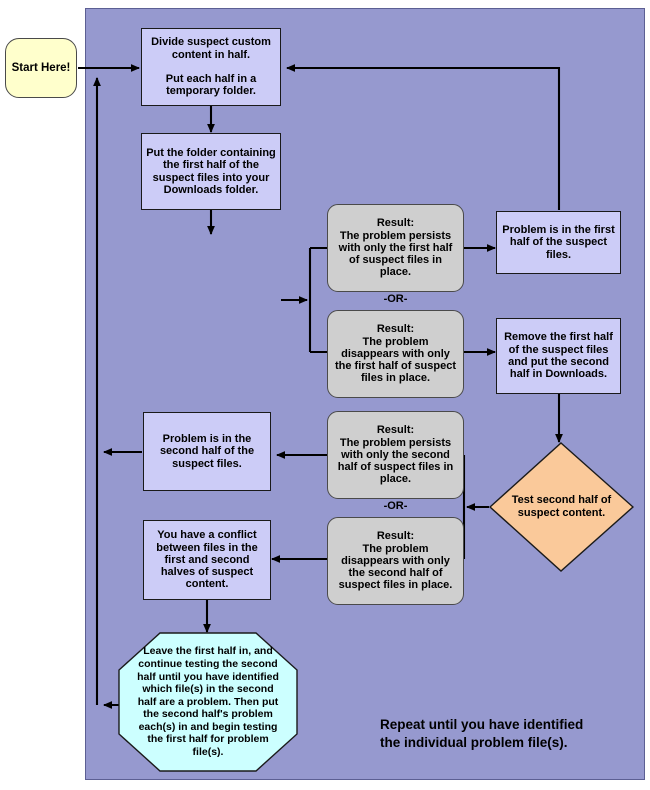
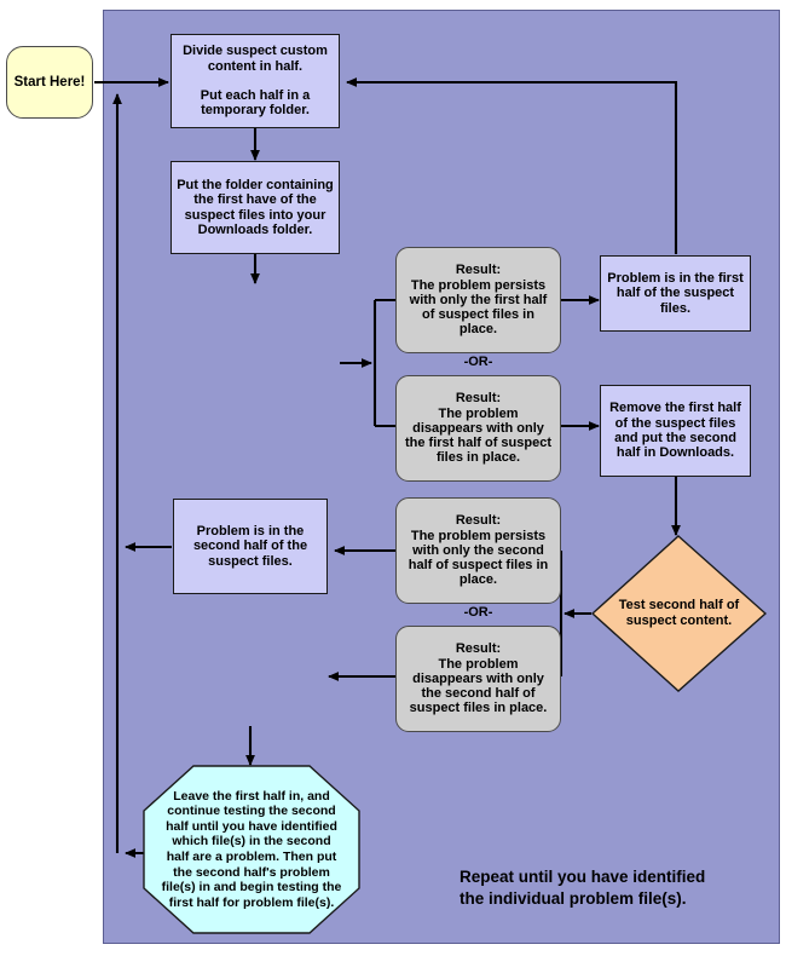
  Start Here!
  Divide suspect custom content in half.
  Put each half in a temporary folder.
- Put the folder containing the first half of the suspect files into your Downloads folder.
+ Put the folder containing the first have of the suspect files into your Downloads folder.
  Result:
  The problem persists with only the first half of suspect files in place.
  -OR-
  Result:
  The problem disappears with only the first half of suspect files in place.
  Problem is in the first half of the suspect files.
  Remove the first half of the suspect files and put the second half in Downloads.
  Test second half of suspect content.
  Result:
  The problem persists with only the second half of suspect files in place.
  -OR-
  Result:
  The problem disappears with only the second half of suspect files in place.
  Problem is in the second half of the suspect files.
- You have a conflict between files in the first and second halves of suspect content.
- Leave the first half in, and continue testing the second half until you have identified which file(s) in the second half are a problem. Then put the second half's problem each(s) in and begin testing the first half for problem file(s).
+ Leave the first half in, and continue testing the second half until you have identified which file(s) in the second half are a problem. Then put the second half's problem file(s) in and begin testing the first half for problem file(s).
  Repeat until you have identified
  the individual problem file(s).
